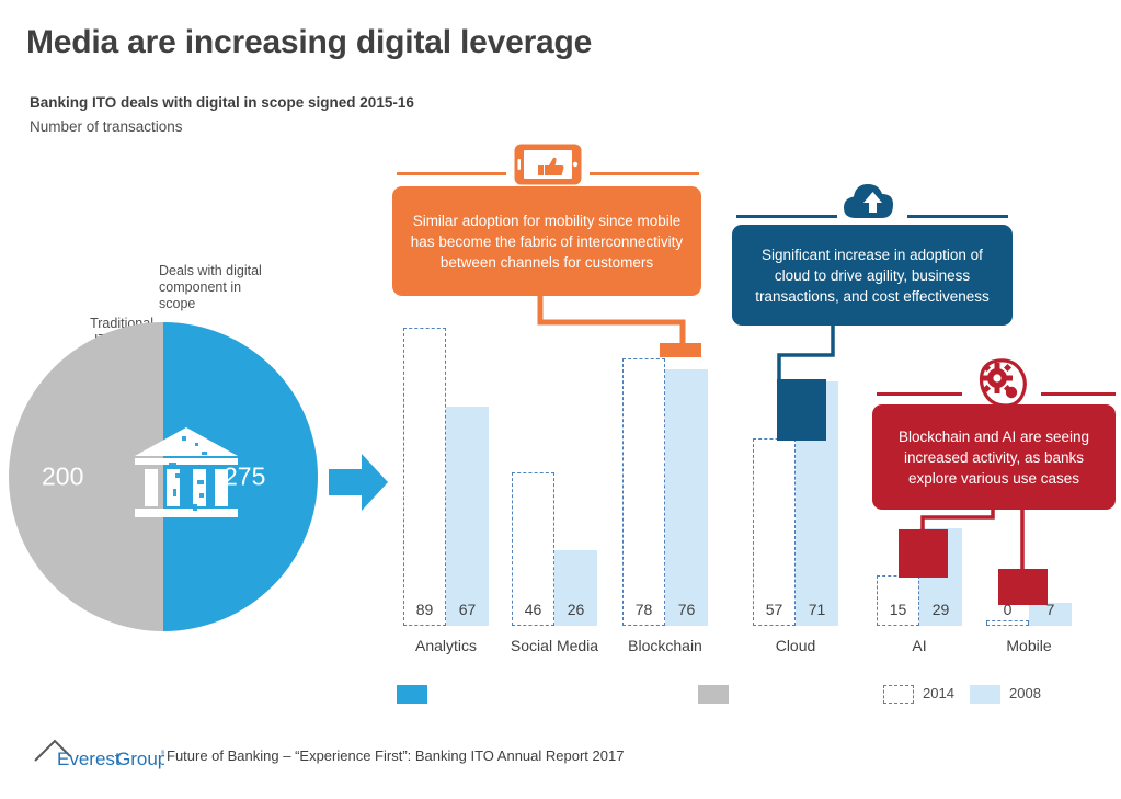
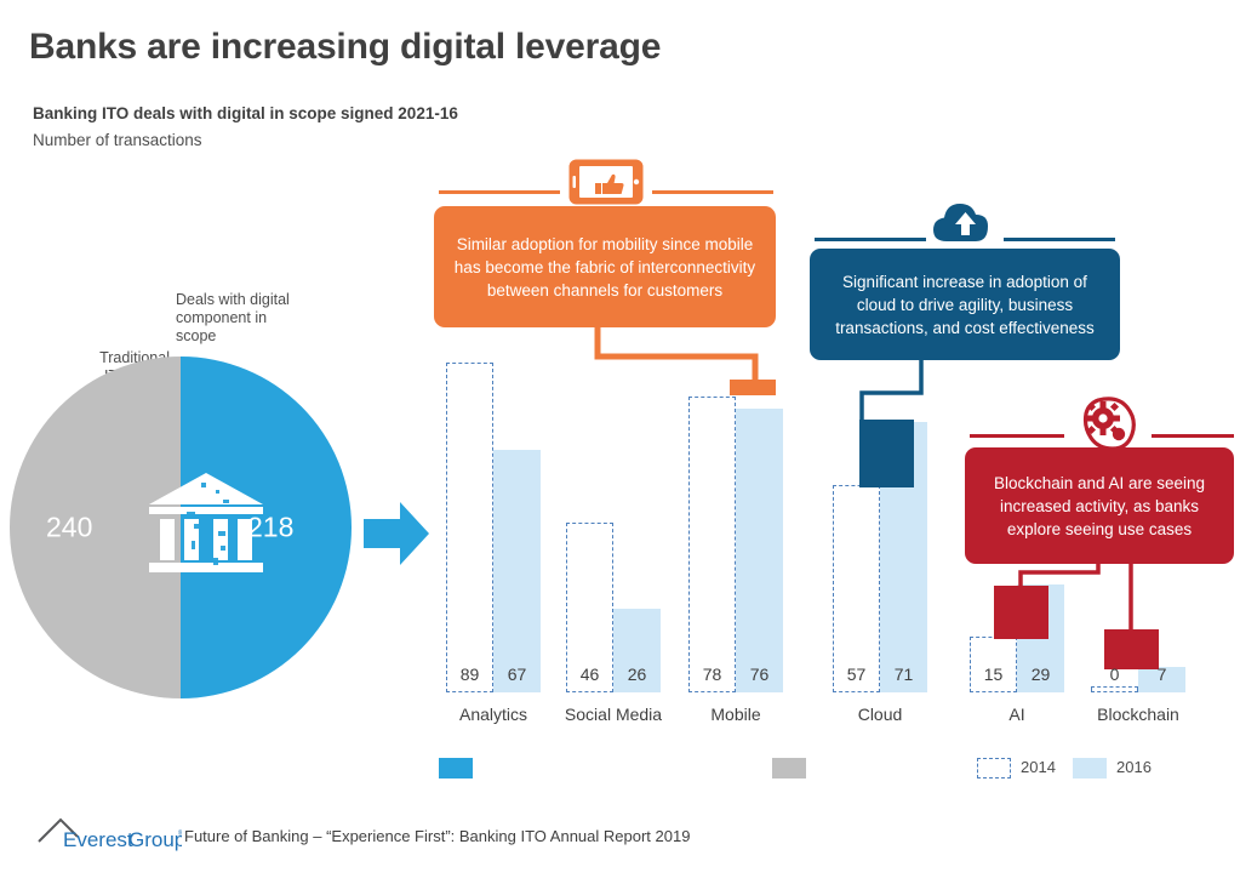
- Media are increasing digital leverage
+ Banks are increasing digital leverage
- Banking ITO deals with digital in scope signed 2015-16
+ Banking ITO deals with digital in scope signed 2021-16
  Number of transactions
  Traditio
  Deals with digital
  component in
  scope
- 200
+ 240
- 275
+ 218
  89
  67
  Analytics
  46
  26
  Social Media
  78
  76
- Blockchain
+ Mobile
  57
  71
  Cloud
  15
  29
  AI
  0
  7
- Mobile
+ Blockchain
  Similar adoption for mobility since mobile has become the fabric of interconnectivity between channels for customers
  Significant increase in adoption of cloud to drive agility, business transactions, and cost effectiveness
- Blockchain and AI are seeing increased activity, as banks explore various use cases
+ Blockchain and AI are seeing increased activity, as banks explore seeing use cases
  2014
- 2008
+ 2016
  Everest
  Group
- Future of Banking – “Experience First”: Banking ITO Annual Report 2017
+ Future of Banking – “Experience First”: Banking ITO Annual Report 2019
